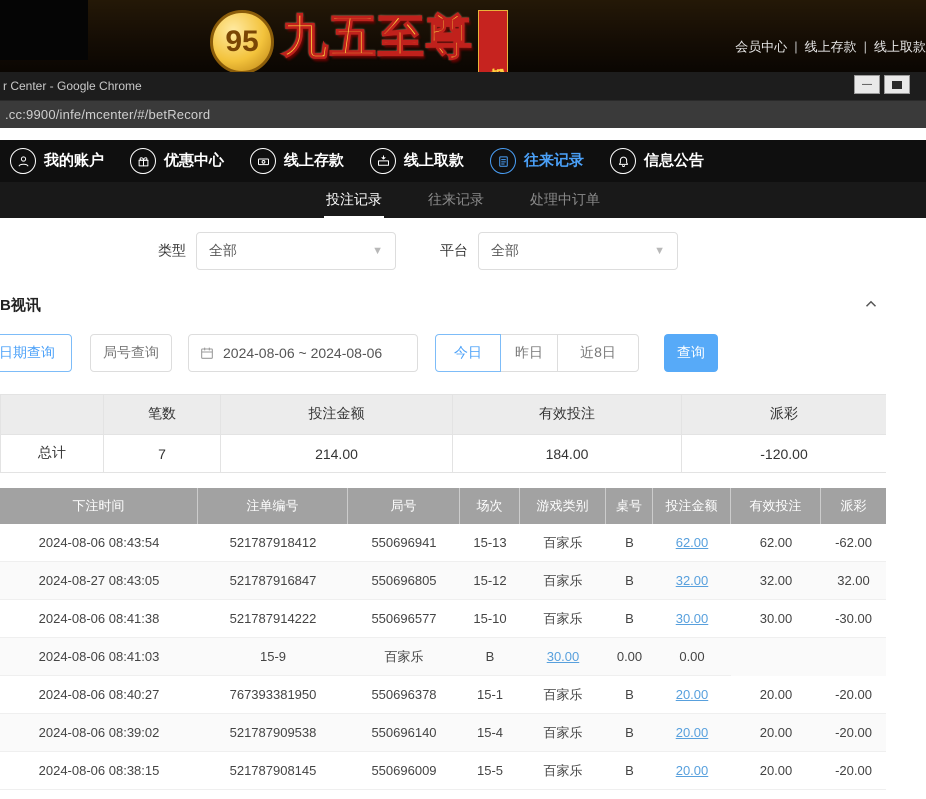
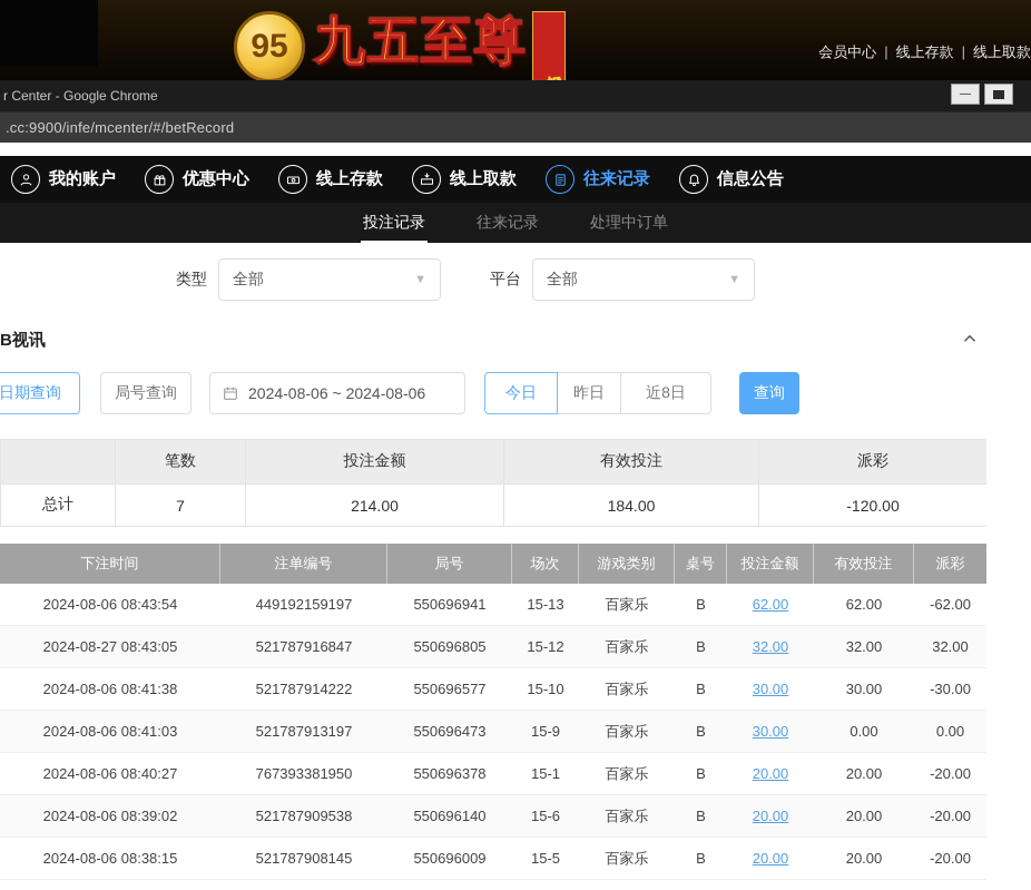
  95
  九五至尊
  会员中心 | 线上存款 | 线上取款
  r Center - Google Chrome
  —
  .cc:9900/infe/mcenter/#/betRecord
  我的账户
  优惠中心
  线上存款
  线上取款
  往来记录
  信息公告
  投注记录
  往来记录
  处理中订单
  类型
  全部
  ▼
  平台
  全部
  ▼
  B视讯
  日期查询
  局号查询
  2024-08-06 ~ 2024-08-06
  今日
  昨日
  近8日
  查询
  笔数
  投注金额
  有效投注
  派彩
  总计
  7
  214.00
  184.00
  -120.00
  下注时间
  注单编号
  局号
  场次
  游戏类别
  桌号
  投注金额
  有效投注
  派彩
  2024-08-06 08:43:54
- 521787918412
+ 449192159197
  550696941
  15-13
  百家乐
  B
  62.00
  62.00
  -62.00
  2024-08-27 08:43:05
  521787916847
  550696805
  15-12
  百家乐
  B
  32.00
  32.00
  32.00
  2024-08-06 08:41:38
  521787914222
  550696577
  15-10
  百家乐
  B
  30.00
  30.00
  -30.00
  2024-08-06 08:41:03
+ 521787913197
+ 550696473
  15-9
  百家乐
  B
  30.00
  0.00
  0.00
  2024-08-06 08:40:27
  767393381950
  550696378
  15-1
  百家乐
  B
  20.00
  20.00
  -20.00
  2024-08-06 08:39:02
  521787909538
  550696140
- 15-4
+ 15-6
  百家乐
  B
  20.00
  20.00
  -20.00
  2024-08-06 08:38:15
  521787908145
  550696009
  15-5
  百家乐
  B
  20.00
  20.00
  -20.00
